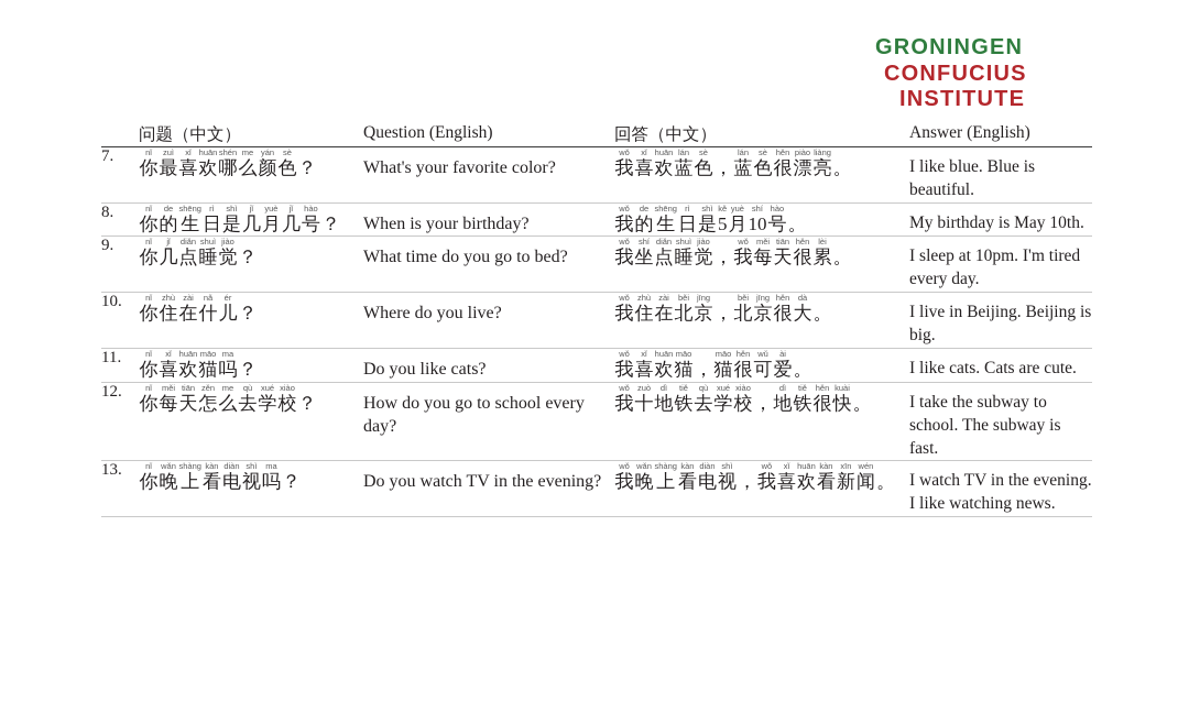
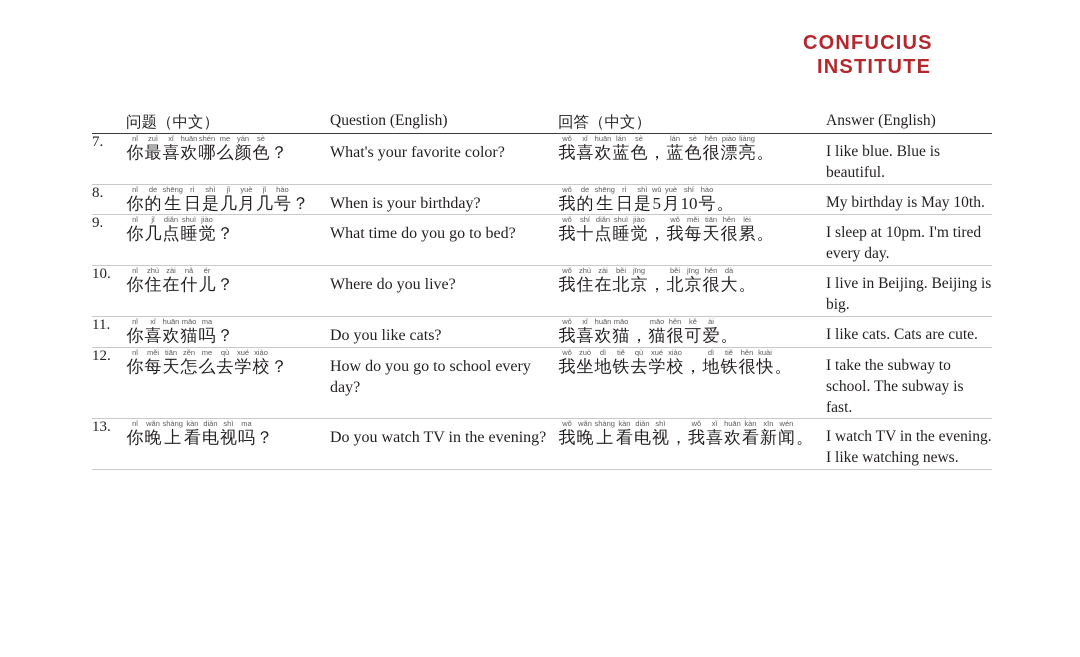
- GRONINGEN
  CONFUCIUS
  INSTITUTE
  	问题（中文）	Question (English)	回答（中文）	Answer (English)
  7.	nǐ你zuì最xǐ喜huān欢shén哪me么yán颜sè色？	What's your favorite color?	wǒ我xǐ喜huān欢lán蓝sè色，lán蓝sè色hěn很piào漂liàng亮。	I like blue. Blue is beautiful.
- 8.	nǐ你de的shēng生rì日shì是jǐ几yuè月jǐ几hào号？	When is your birthday?	wǒ我de的shēng生rì日shì是kě5yuè月shí10hào号。	My birthday is May 10th.
+ 8.	nǐ你de的shēng生rì日shì是jǐ几yuè月jǐ几hào号？	When is your birthday?	wǒ我de的shēng生rì日shì是wǔ5yuè月shí10hào号。	My birthday is May 10th.
- 9.	nǐ你jǐ几diǎn点shuì睡jiào觉？	What time do you go to bed?	wǒ我shí坐diǎn点shuì睡jiào觉，wǒ我měi每tiān天hěn很lèi累。	I sleep at 10pm. I'm tired every day.
+ 9.	nǐ你jǐ几diǎn点shuì睡jiào觉？	What time do you go to bed?	wǒ我shí十diǎn点shuì睡jiào觉，wǒ我měi每tiān天hěn很lèi累。	I sleep at 10pm. I'm tired every day.
  10.	nǐ你zhù住zài在nǎ什ér儿？	Where do you live?	wǒ我zhù住zài在běi北jīng京，běi北jīng京hěn很dà大。	I live in Beijing. Beijing is big.
- 11.	nǐ你xǐ喜huān欢māo猫ma吗？	Do you like cats?	wǒ我xǐ喜huān欢māo猫，māo猫hěn很wǔ可ài爱。	I like cats. Cats are cute.
+ 11.	nǐ你xǐ喜huān欢māo猫ma吗？	Do you like cats?	wǒ我xǐ喜huān欢māo猫，māo猫hěn很kě可ài爱。	I like cats. Cats are cute.
- 12.	nǐ你měi每tiān天zěn怎me么qù去xué学xiào校？	How do you go to school every day?	wǒ我zuò十dì地tiě铁qù去xué学xiào校，dì地tiě铁hěn很kuài快。	I take the subway to school. The subway is fast.
+ 12.	nǐ你měi每tiān天zěn怎me么qù去xué学xiào校？	How do you go to school every day?	wǒ我zuò坐dì地tiě铁qù去xué学xiào校，dì地tiě铁hěn很kuài快。	I take the subway to school. The subway is fast.
  13.	nǐ你wǎn晚shàng上kàn看diàn电shì视ma吗？	Do you watch TV in the evening?	wǒ我wǎn晚shàng上kàn看diàn电shì视，wǒ我xǐ喜huān欢kàn看xīn新wén闻。	I watch TV in the evening. I like watching news.
